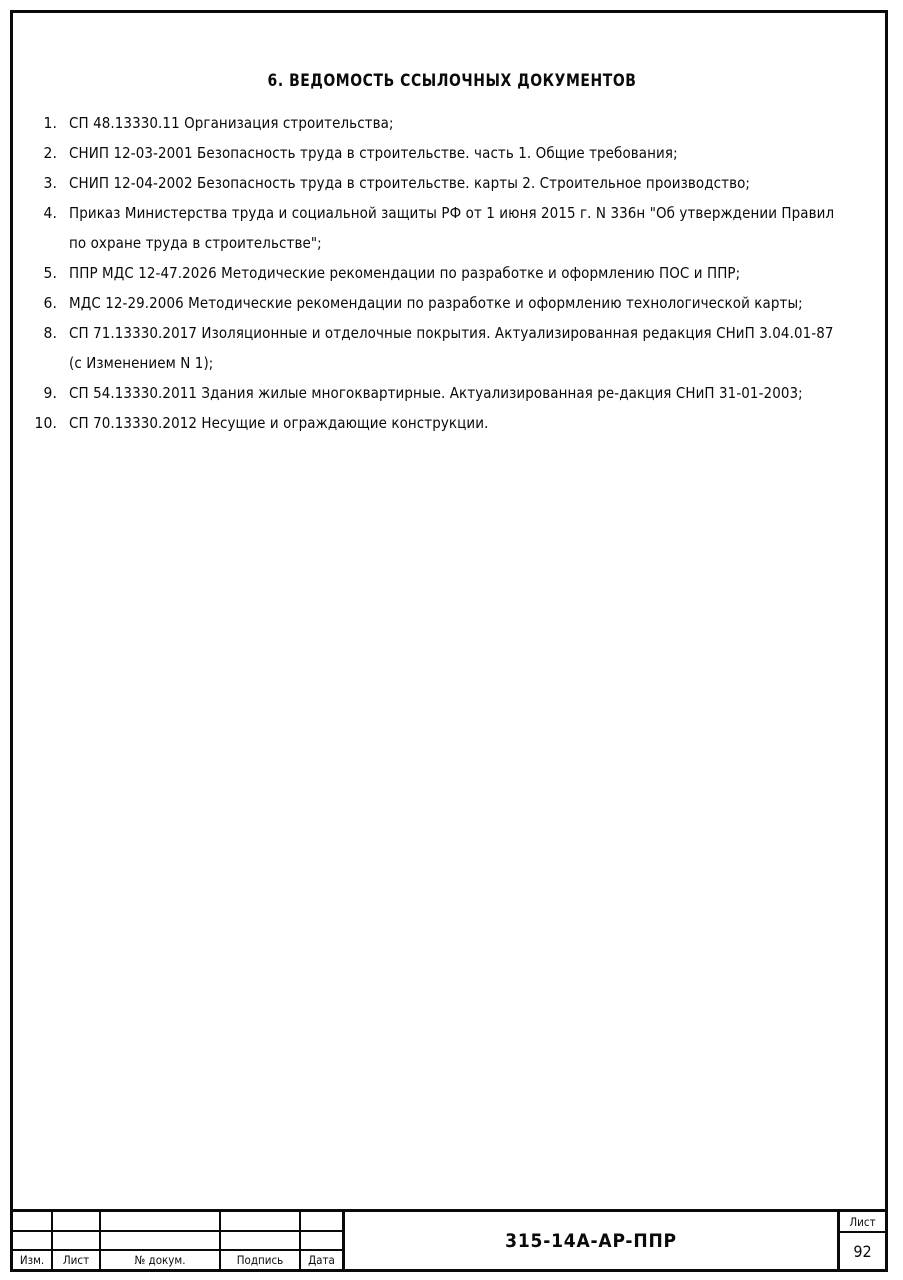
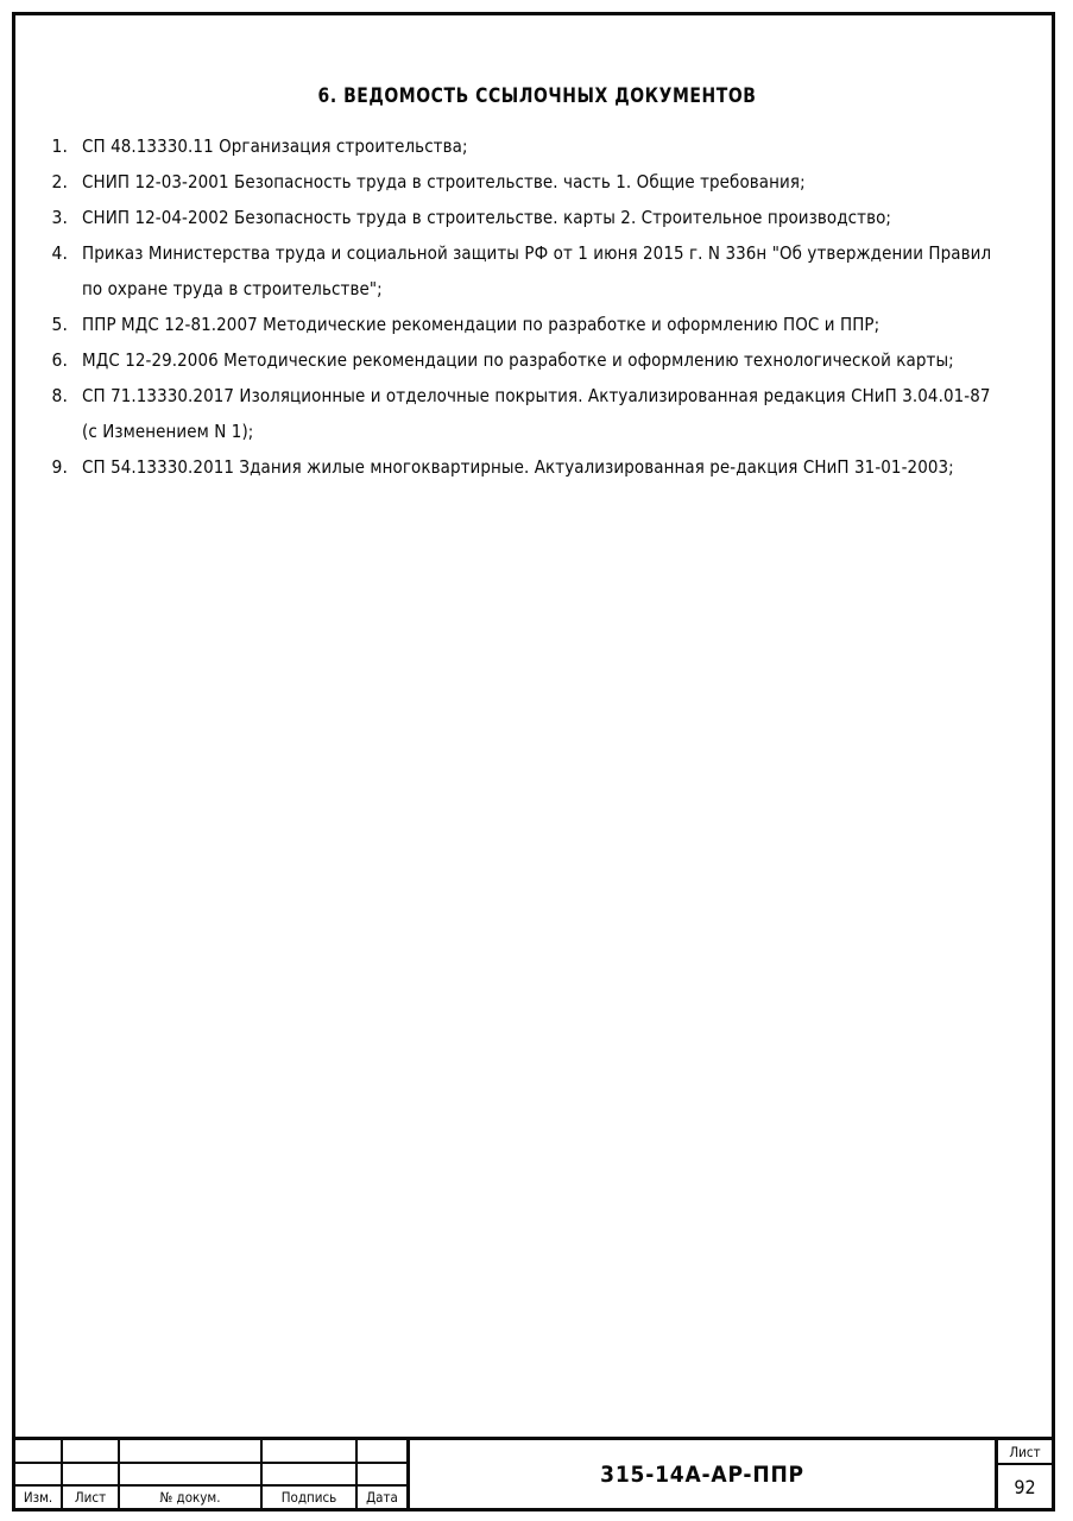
  6. ВЕДОМОСТЬ ССЫЛОЧНЫХ ДОКУМЕНТОВ
  1.
  СП 48.13330.11 Организация строительства;
  2.
  СНИП 12-03-2001 Безопасность труда в строительстве. часть 1. Общие требования;
  3.
  СНИП 12-04-2002 Безопасность труда в строительстве. карты 2. Строительное производство;
  4.
  Приказ Министерства труда и социальной защиты РФ от 1 июня 2015 г. N 336н "Об утверждении Правил по охране труда в строительстве";
  5.
- ППР МДС 12-47.2026 Методические рекомендации по разработке и оформлению ПОС и ППР;
+ ППР МДС 12-81.2007 Методические рекомендации по разработке и оформлению ПОС и ППР;
  6.
  МДС 12-29.2006 Методические рекомендации по разработке и оформлению технологической карты;
  8.
  СП 71.13330.2017 Изоляционные и отделочные покрытия. Актуализированная редакция СНиП 3.04.01-87 (с Изменением N 1);
  9.
  СП 54.13330.2011 Здания жилые многоквартирные. Актуализированная ре-дакция СНиП 31-01-2003;
- 10.
- СП 70.13330.2012 Несущие и ограждающие конструкции.
  Изм.
  Лист
  № докум.
  Подпись
  Дата
  315-14A-AP-ППР
  Лист
  92
